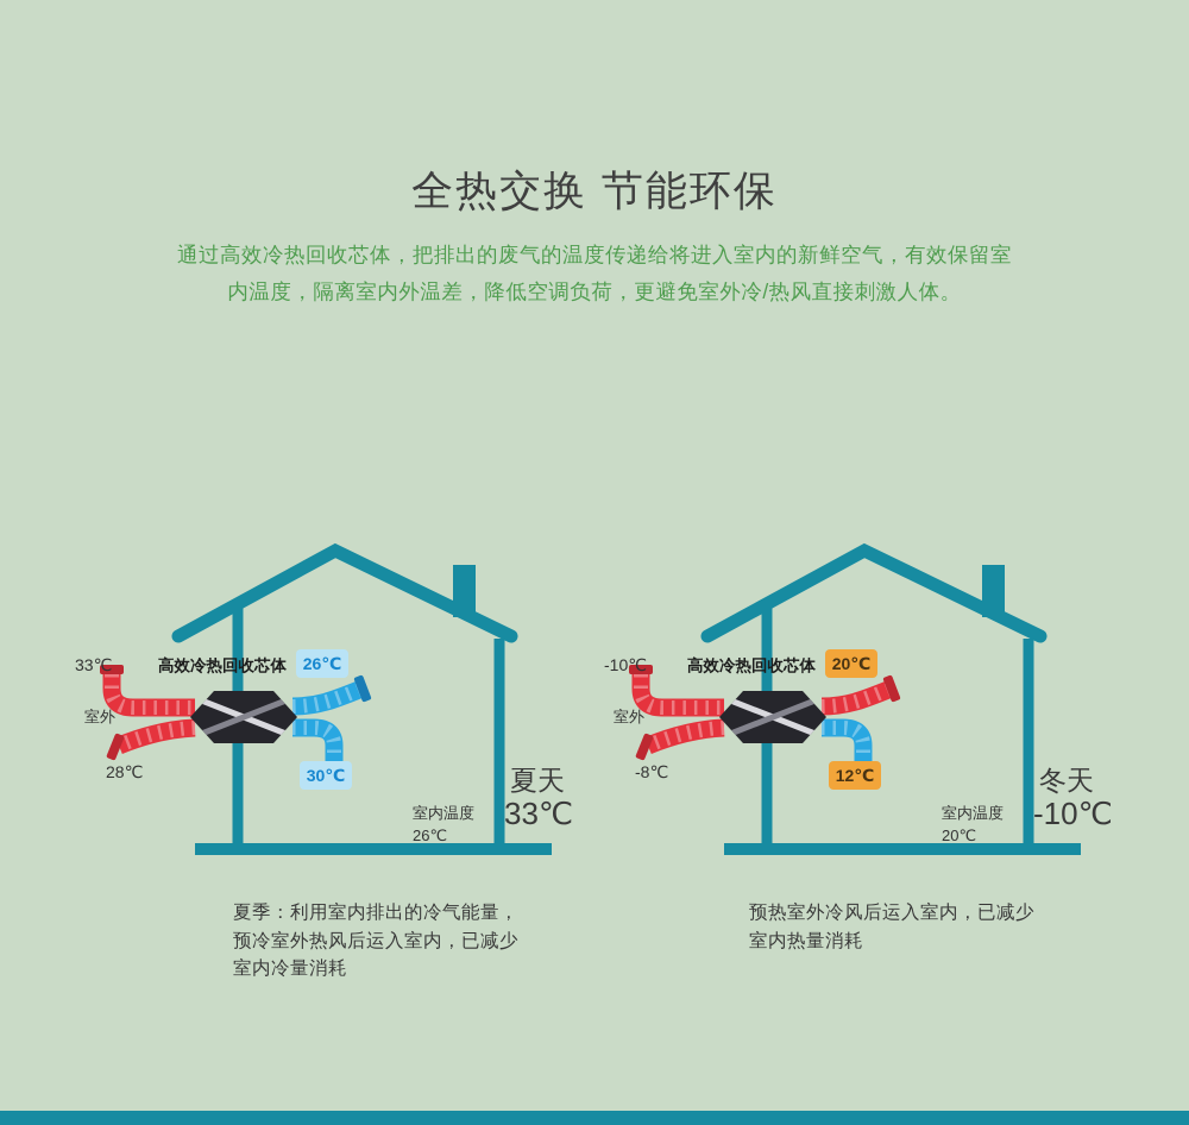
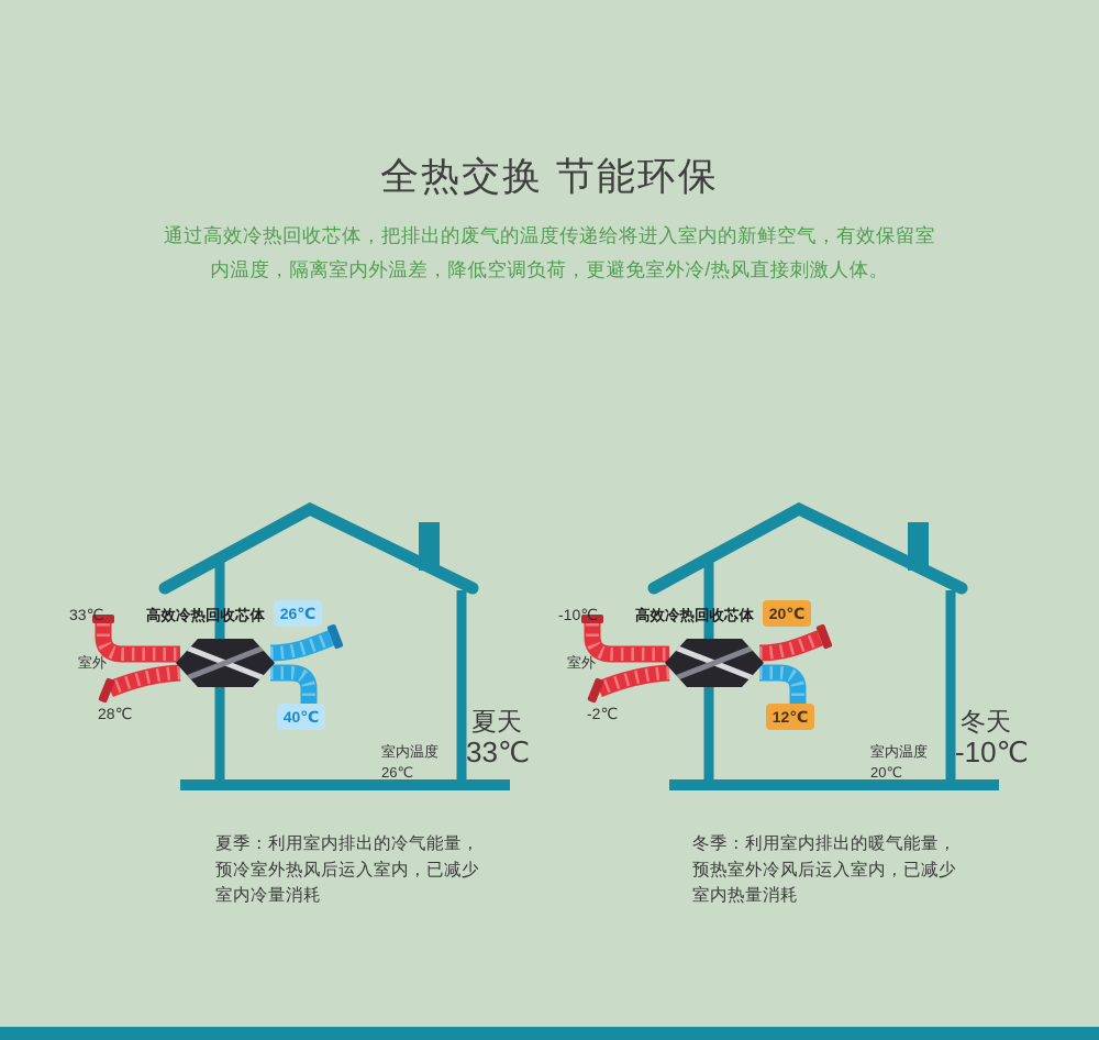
  全热交换 节能环保
  通过高效冷热回收芯体，把排出的废气的温度传递给将进入室内的新鲜空气，有效保留室
  内温度，隔离室内外温差，降低空调负荷，更避免室外冷/热风直接刺激人体。
  33℃
  室外
  28℃
  高效冷热回收芯体
  26℃
- 30℃
+ 40℃
  室内温度
  26℃
  夏天
  33℃
  -10℃
  室外
- -8℃
+ -2℃
  高效冷热回收芯体
  20℃
  12℃
  室内温度
  20℃
  冬天
  -10℃
  夏季：利用室内排出的冷气能量，
  预冷室外热风后运入室内，已减少
  室内冷量消耗
+ 冬季：利用室内排出的暖气能量，
  预热室外冷风后运入室内，已减少
  室内热量消耗
